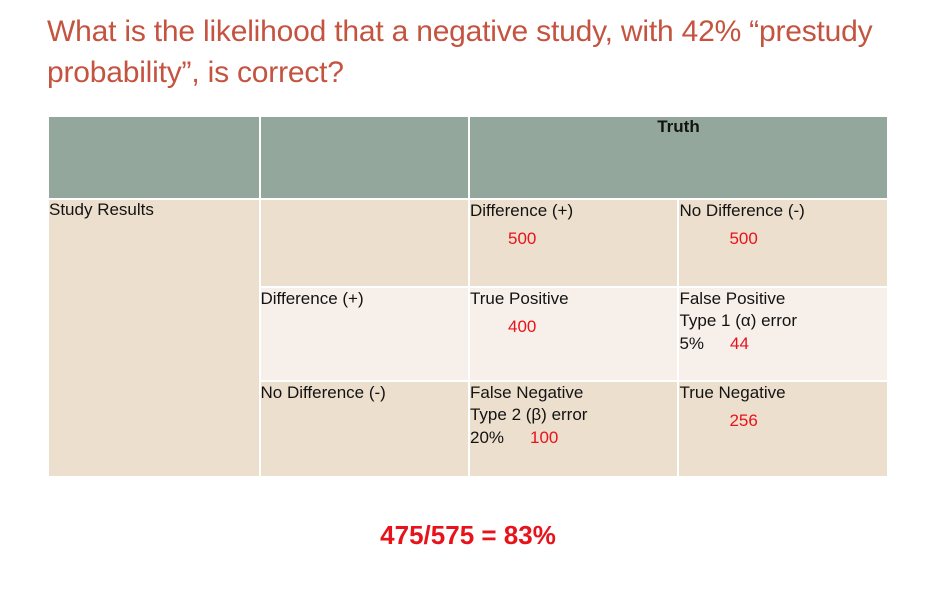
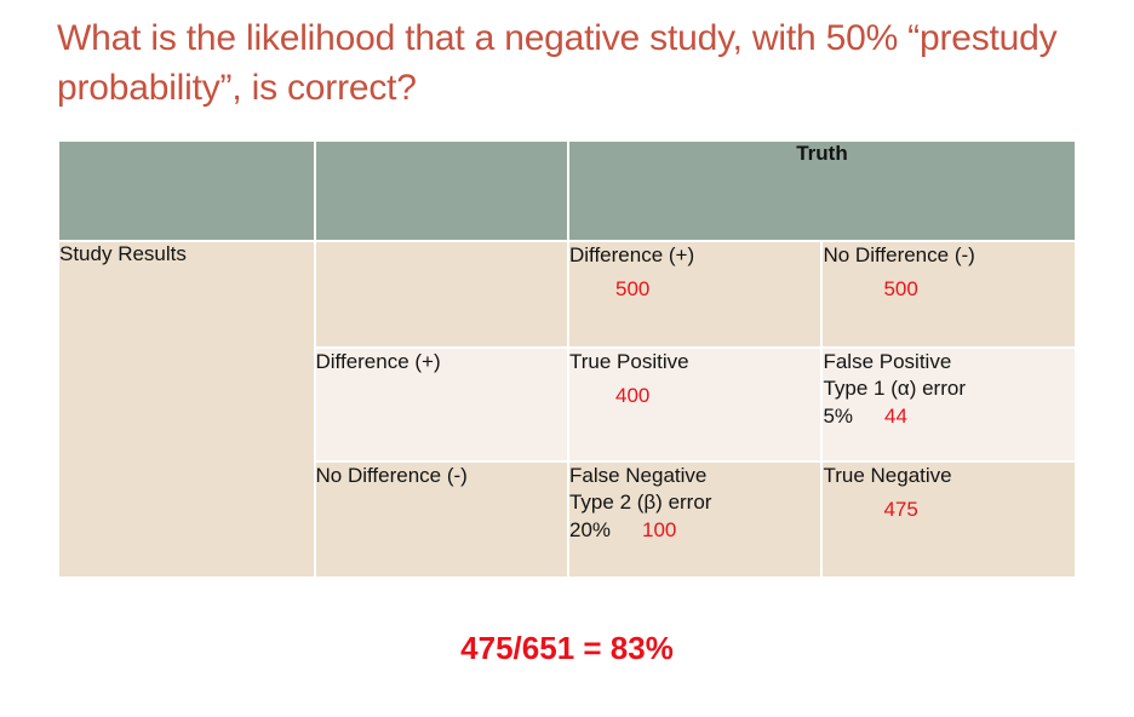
- What is the likelihood that a negative study, with 42% “prestudy probability”, is correct?
+ What is the likelihood that a negative study, with 50% “prestudy probability”, is correct?
  		Truth
  Study Results		Difference (+) 500	No Difference (-) 500
  Difference (+)	True Positive 400	False Positive Type 1 (α) error 5% 44
- No Difference (-)	False Negative Type 2 (β) error 20% 100	True Negative 256
+ No Difference (-)	False Negative Type 2 (β) error 20% 100	True Negative 475
- 475/575 = 83%
+ 475/651 = 83%
